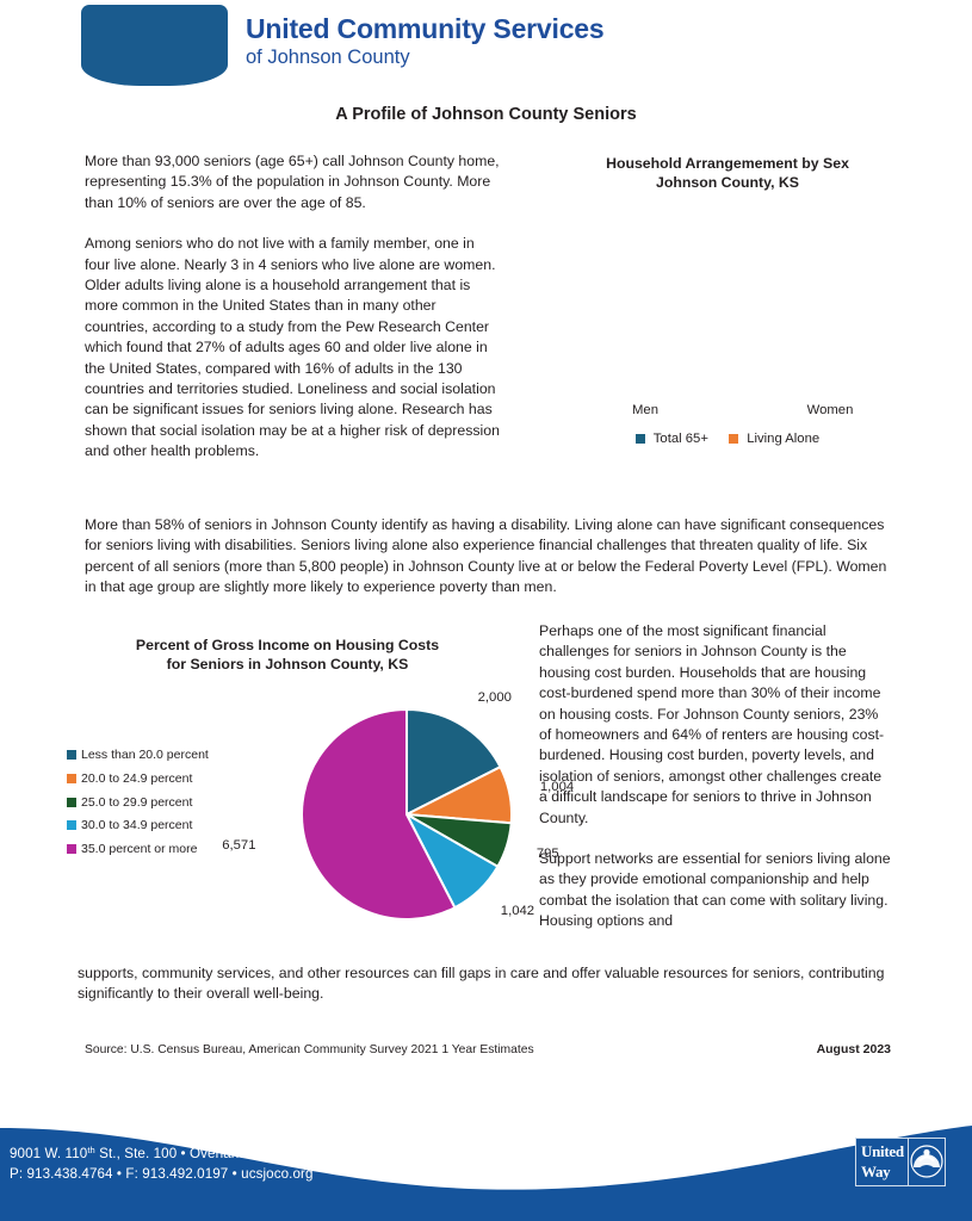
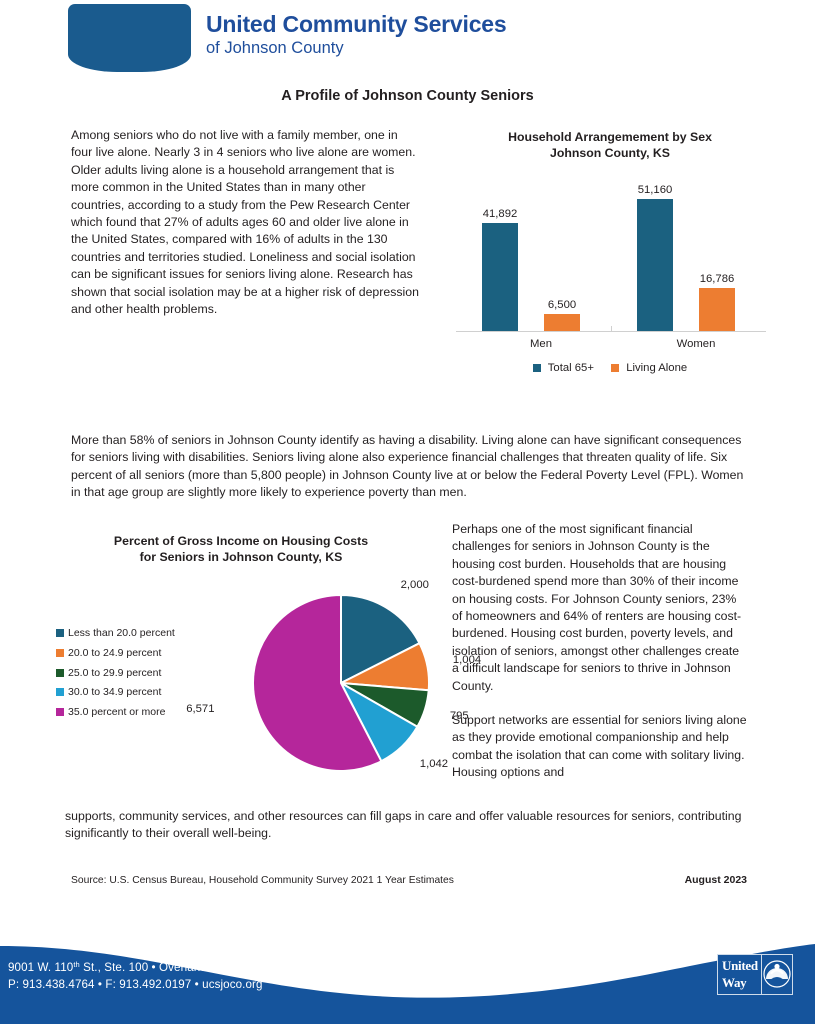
  United Community Services
  of Johnson County
  A Profile of Johnson County Seniors
- More than 93,000 seniors (age 65+) call Johnson County home, representing 15.3% of the population in Johnson County. More than 10% of seniors are over the age of 85.
  Among seniors who do not live with a family member, one in four live alone. Nearly 3 in 4 seniors who live alone are women. Older adults living alone is a household arrangement that is more common in the United States than in many other countries, according to a study from the Pew Research Center which found that 27% of adults ages 60 and older live alone in the United States, compared with 16% of adults in the 130 countries and territories studied. Loneliness and social isolation can be significant issues for seniors living alone. Research has shown that social isolation may be at a higher risk of depression and other health problems.
  Household Arrangemement by Sex
  Johnson County, KS
+ 41,892
+ 6,500
+ 51,160
+ 16,786
  Men
  Women
  Total 65+ Living Alone
  More than 58% of seniors in Johnson County identify as having a disability. Living alone can have significant consequences for seniors living with disabilities. Seniors living alone also experience financial challenges that threaten quality of life. Six percent of all seniors (more than 5,800 people) in Johnson County live at or below the Federal Poverty Level (FPL). Women in that age group are slightly more likely to experience poverty than men.
  Percent of Gross Income on Housing Costs
  for Seniors in Johnson County, KS
  Less than 20.0 percent
  20.0 to 24.9 percent
  25.0 to 29.9 percent
  30.0 to 34.9 percent
  35.0 percent or more
  2,000
  1,004
  795
  1,042
  6,571
  Perhaps one of the most significant financial challenges for seniors in Johnson County is the housing cost burden. Households that are housing cost-burdened spend more than 30% of their income on housing costs. For Johnson County seniors, 23% of homeowners and 64% of renters are housing cost-burdened. Housing cost burden, poverty levels, and isolation of seniors, amongst other challenges create a difficult landscape for seniors to thrive in Johnson County.
  Support networks are essential for seniors living alone as they provide emotional companionship and help combat the isolation that can come with solitary living. Housing options and
  supports, community services, and other resources can fill gaps in care and offer valuable resources for seniors, contributing significantly to their overall well-being.
- Source: U.S. Census Bureau, American Community Survey 2021 1 Year Estimates
+ Source: U.S. Census Bureau, Household Community Survey 2021 1 Year Estimates
  August 2023
  9001 W. 110th St., Ste. 100 • Overland Park, KS 66210
  P: 913.438.4764 • F: 913.492.0197 • ucsjoco.org
  United
  Way
